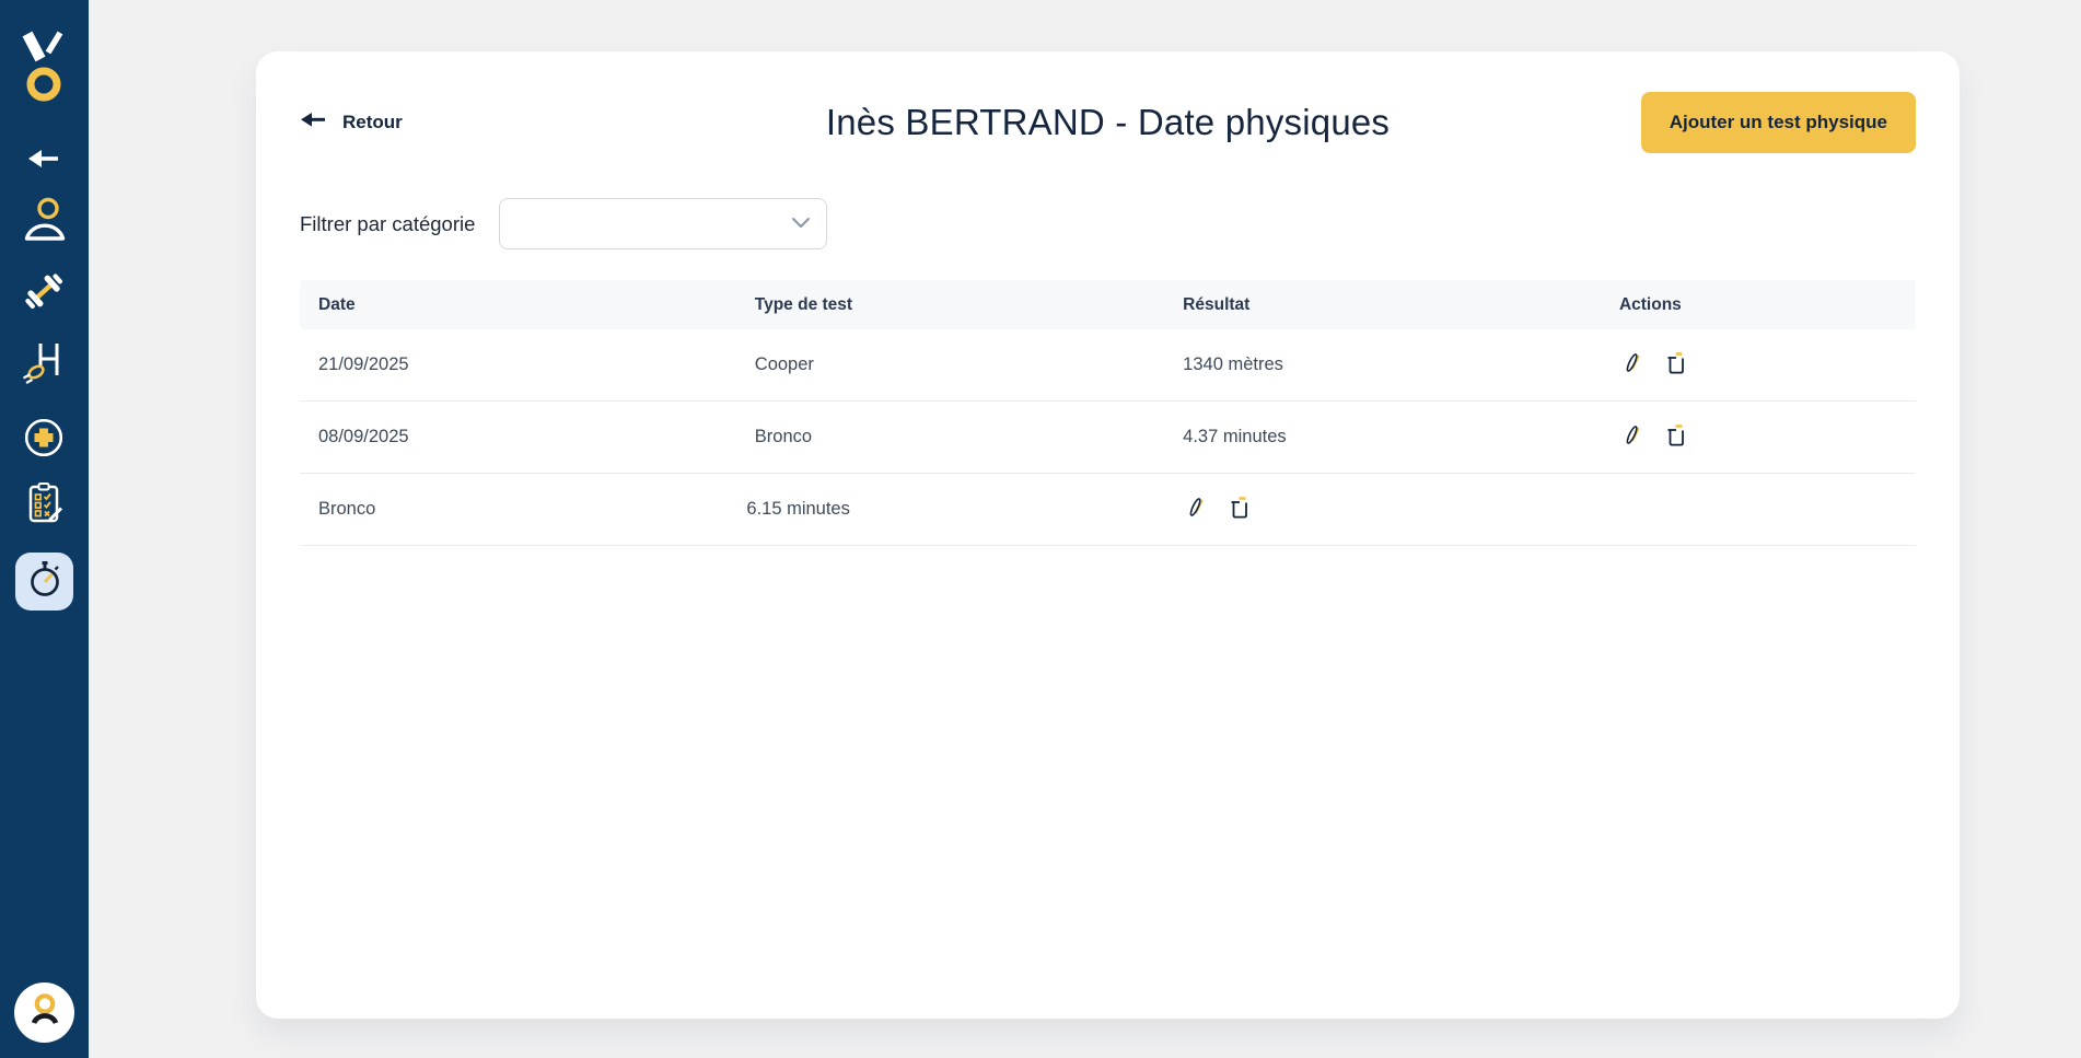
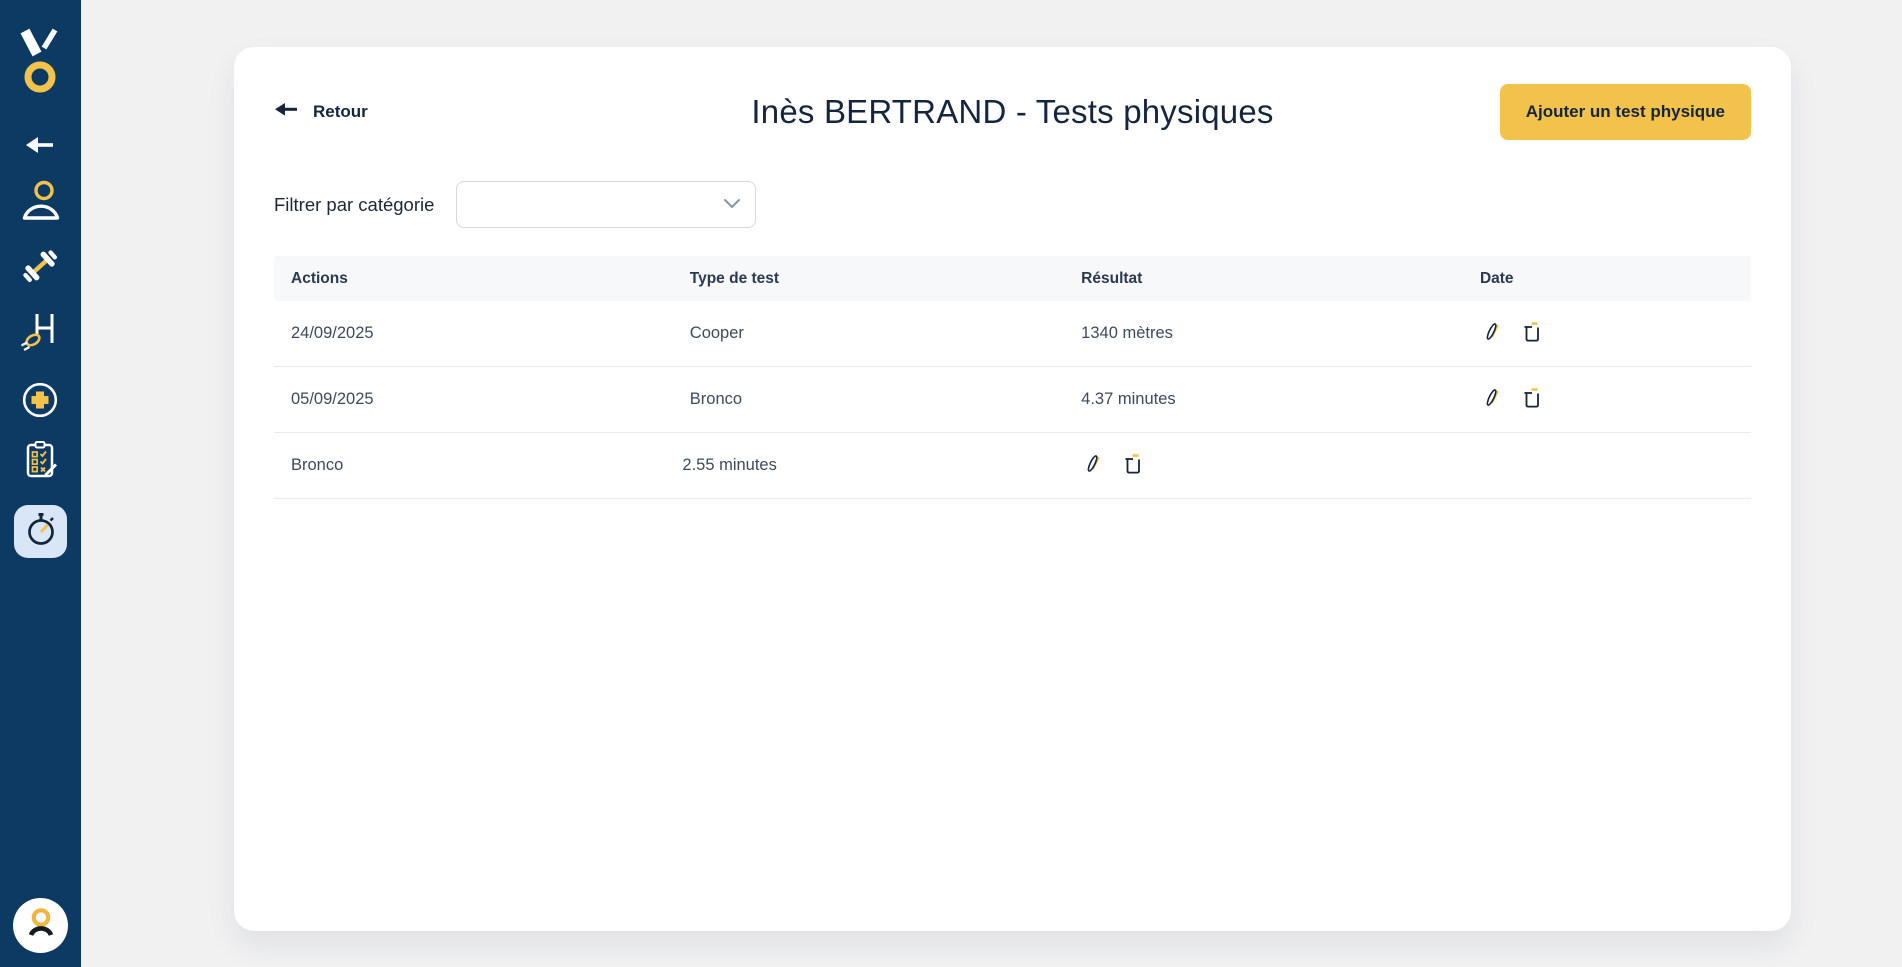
  Retour
- Inès BERTRAND - Date physiques
+ Inès BERTRAND - Tests physiques
  Ajouter un test physique
  Filtrer par catégorie
- Date
+ Actions
  Type de test
  Résultat
- Actions
+ Date
- 21/09/2025
+ 24/09/2025
  Cooper
  1340 mètres
- 08/09/2025
+ 05/09/2025
  Bronco
  4.37 minutes
  Bronco
- 6.15 minutes
+ 2.55 minutes
